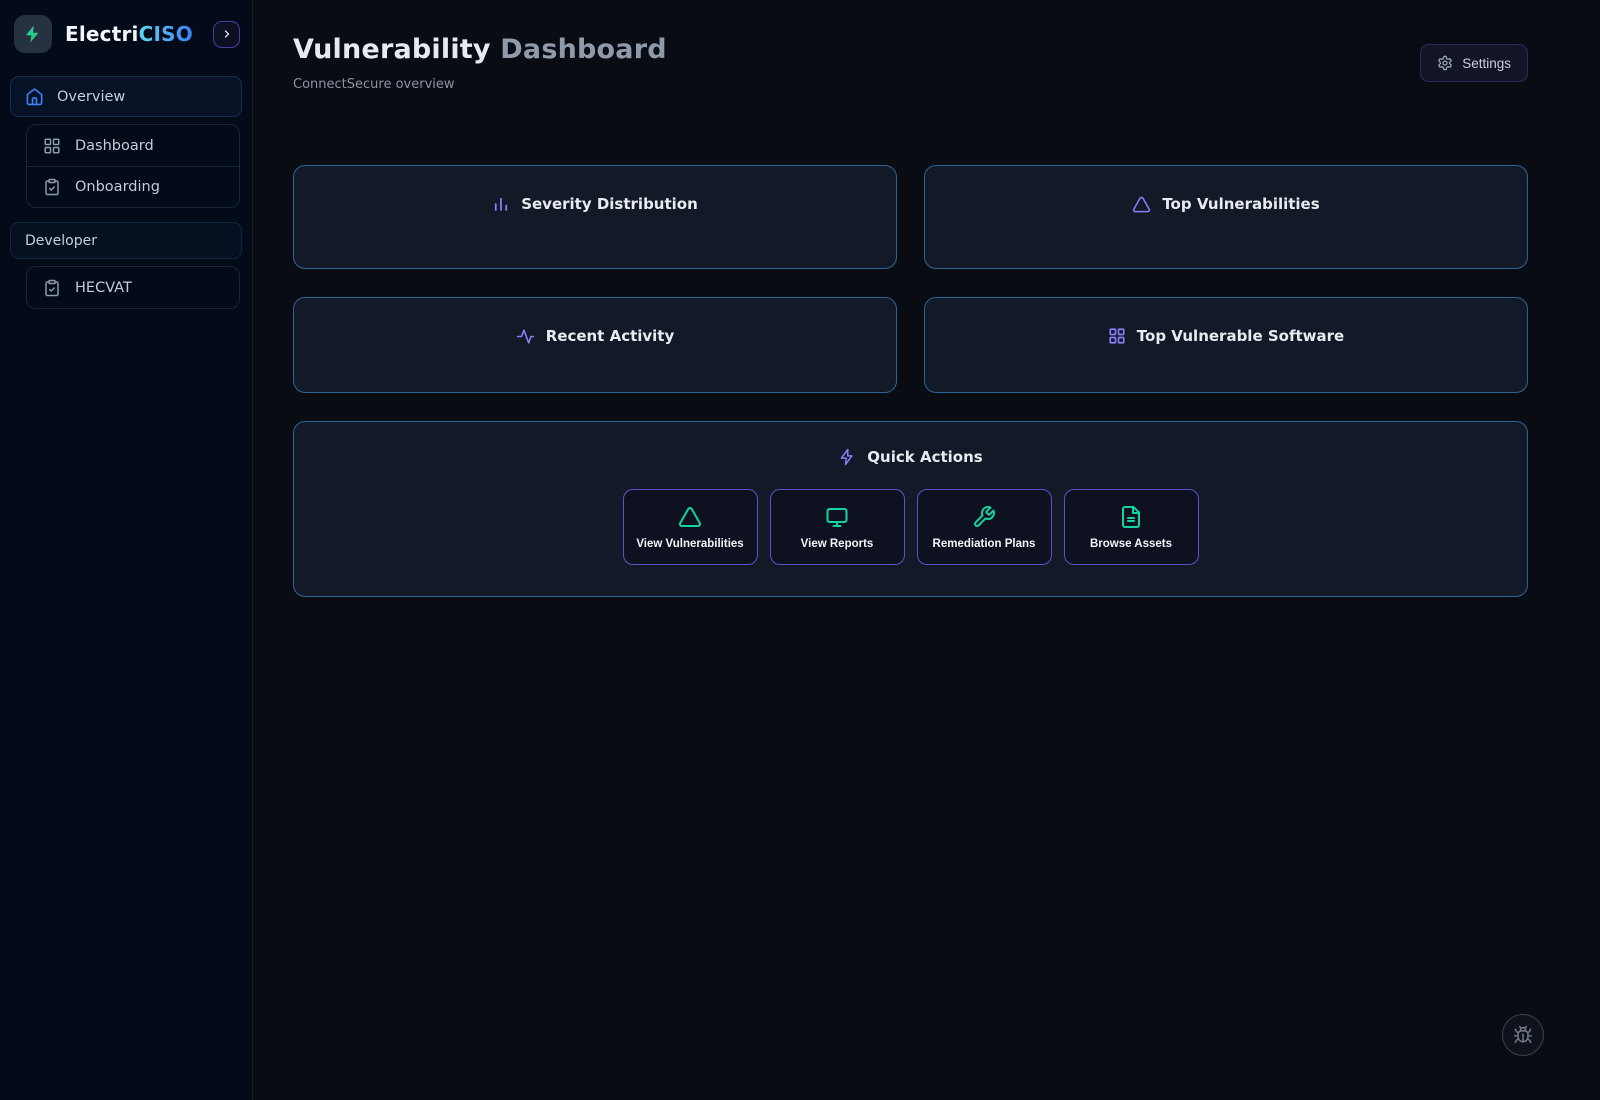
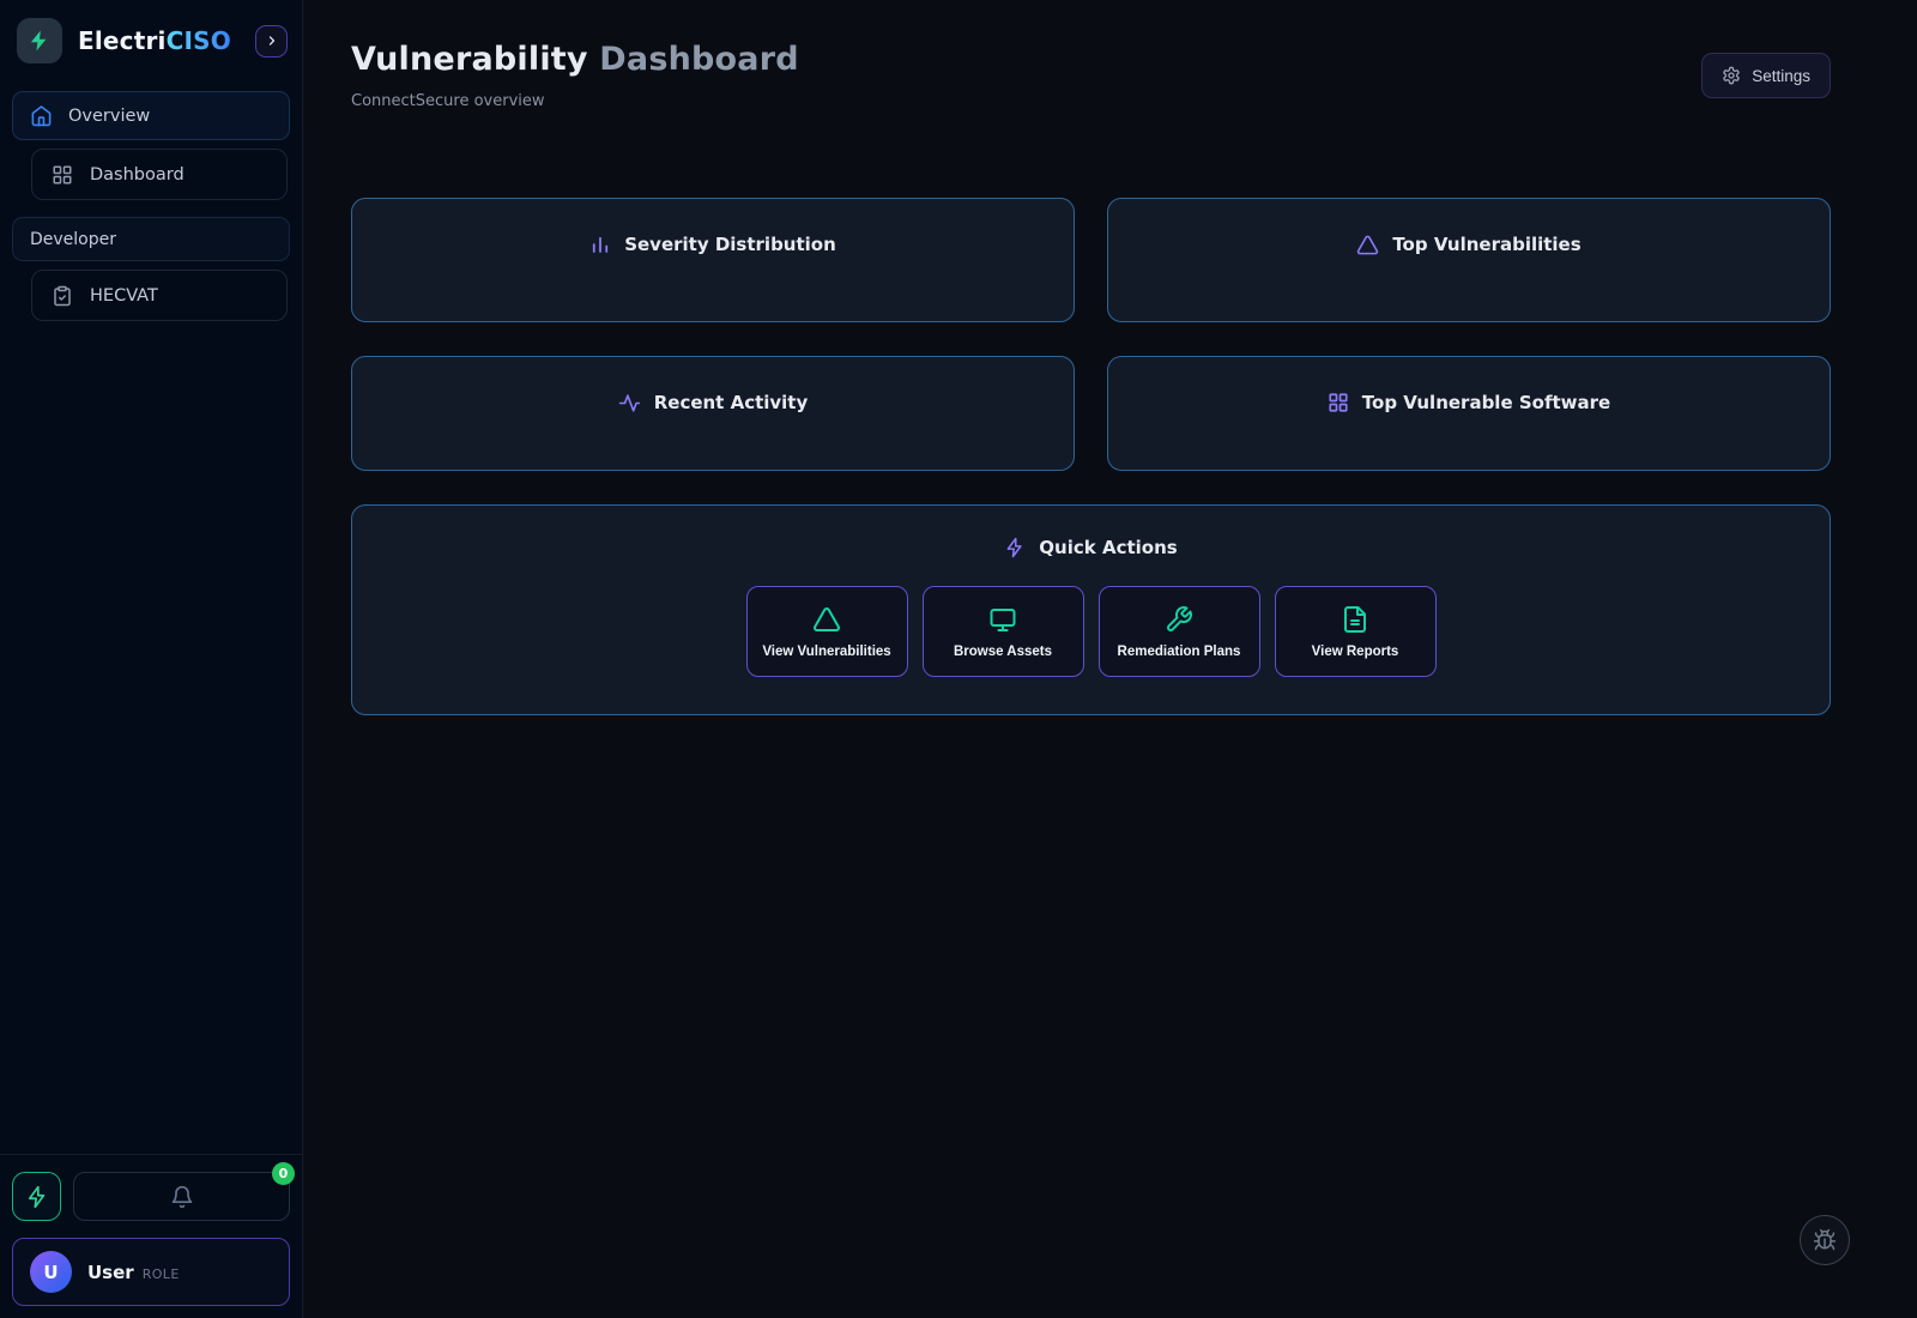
  ElectriCISO
  Overview
  Dashboard
- Onboarding
  Developer
  HECVAT
+ 0
+ U
+ User ROLE
  Vulnerability Dashboard
  ConnectSecure overview
  Settings
  Severity Distribution
  Top Vulnerabilities
  Recent Activity
  Top Vulnerable Software
  Quick Actions
  View Vulnerabilities
- View Reports
+ Browse Assets
  Remediation Plans
- Browse Assets
+ View Reports
